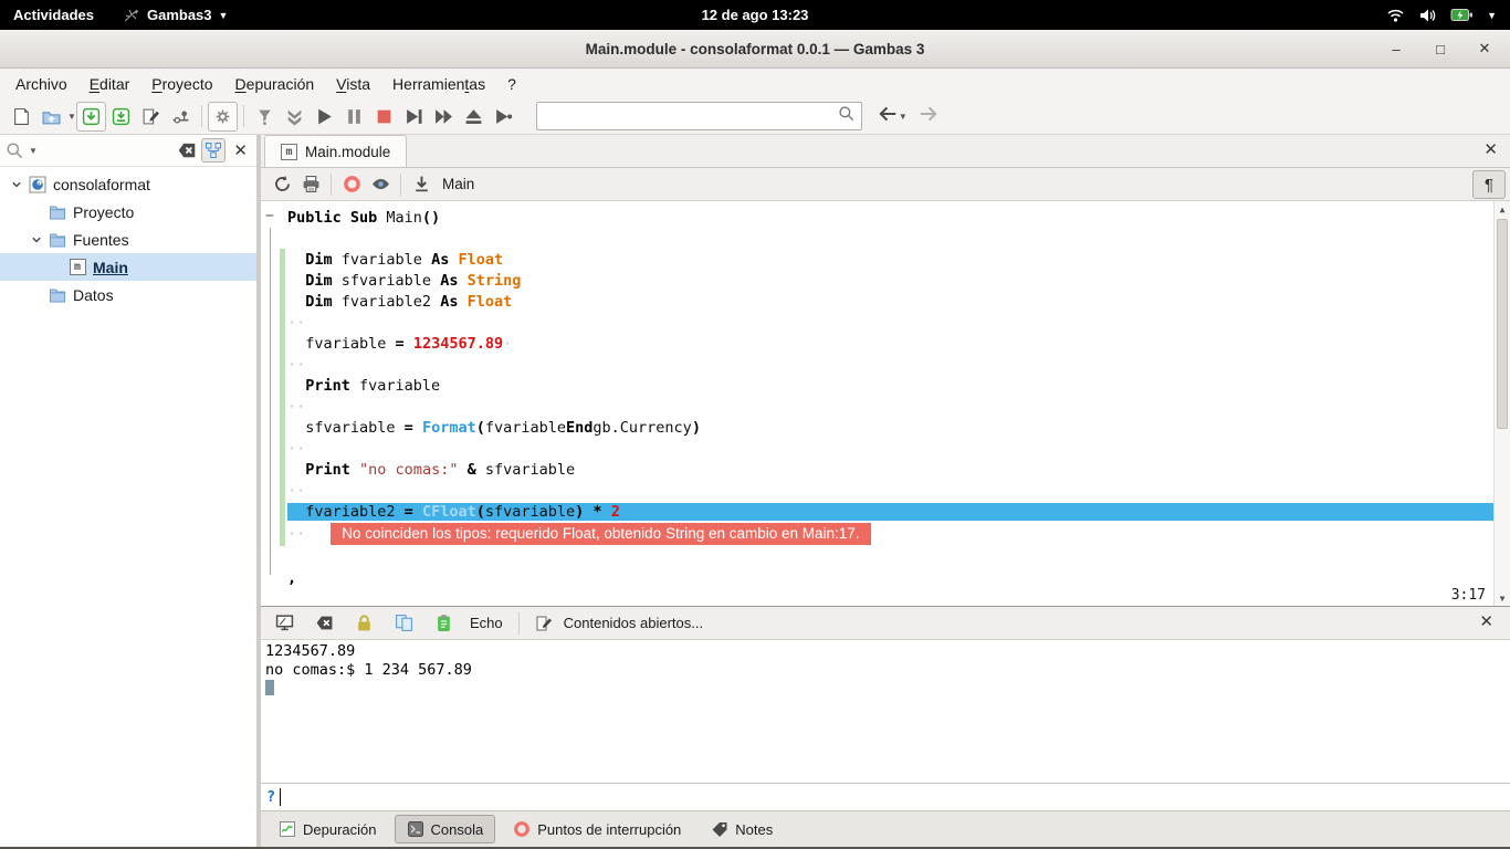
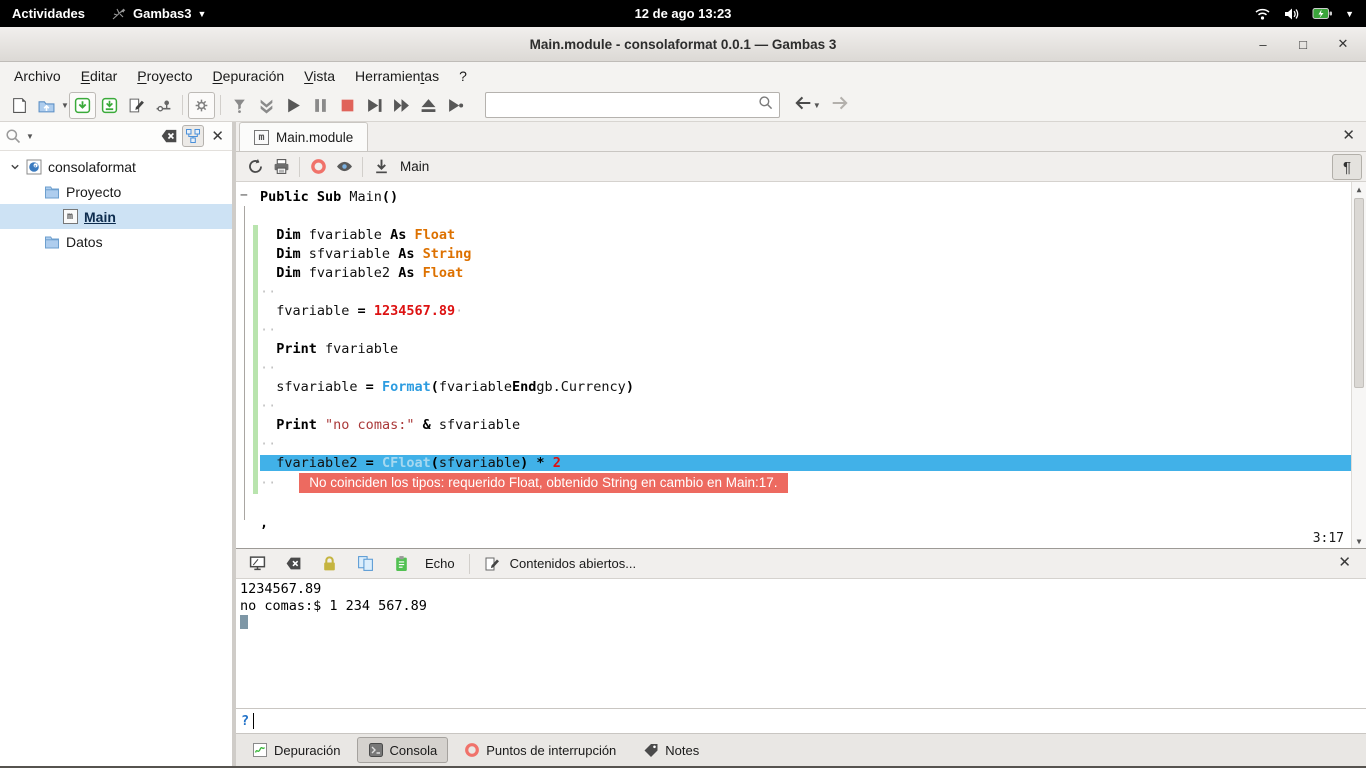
  Actividades
  Gambas3
  ▼
  12 de ago 13:23
  ▼
  Main.module - consolaformat 0.0.1 — Gambas 3
  –
  □
  ✕
  Archivo
  Editar
  Proyecto
  Depuración
  Vista
  Herramientas
  ?
  ▼
  ▼
  ▼
  ✕
  consolaformat
  Proyecto
- Fuentes
  m
  Main
  Datos
  m
  Main.module
  ✕
  Main
  ¶
  −
  Public Sub
  Main
  ()
  Dim
  fvariable
  As
  Float
  Dim
  sfvariable
  As
  String
  Dim
  fvariable2
  As
  Float
  ··
  fvariable
  =
  1234567.89
  ·
  ··
  Print
  fvariable
  ··
  sfvariable
  =
  Format
  (
  fvariable
  End
  gb.Currency
  )
  ··
  Print
  "no comas:"
  &
  sfvariable
  ··
  fvariable2
  =
  CFloat
  (
  sfvariable
  )
  *
  2
  ··
  No coinciden los tipos: requerido Float, obtenido String en cambio en Main:17.
  ,
  3:17
  ▲
  ▼
  Echo
  Contenidos abiertos...
  ✕
  1234567.89
  no comas:$ 1 234 567.89
  ?
  Depuración
  Consola
  Puntos de interrupción
  Notes
